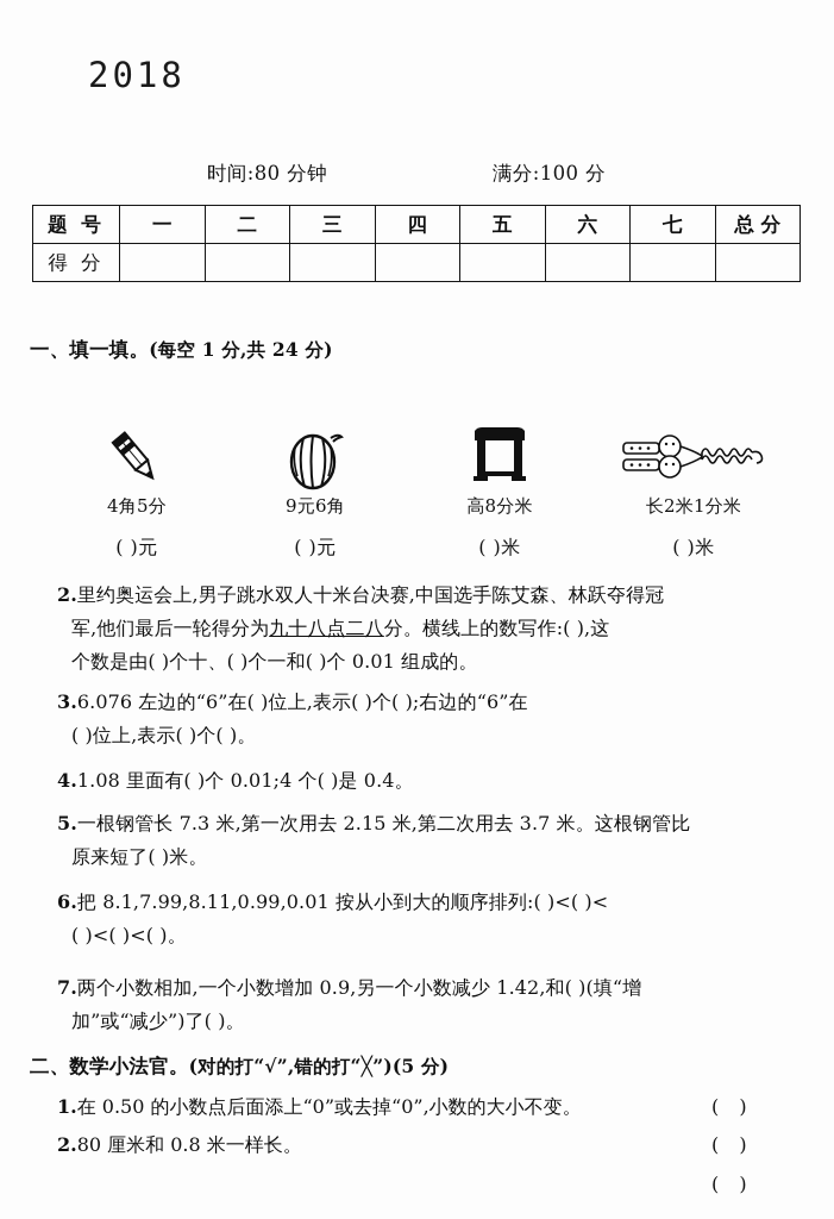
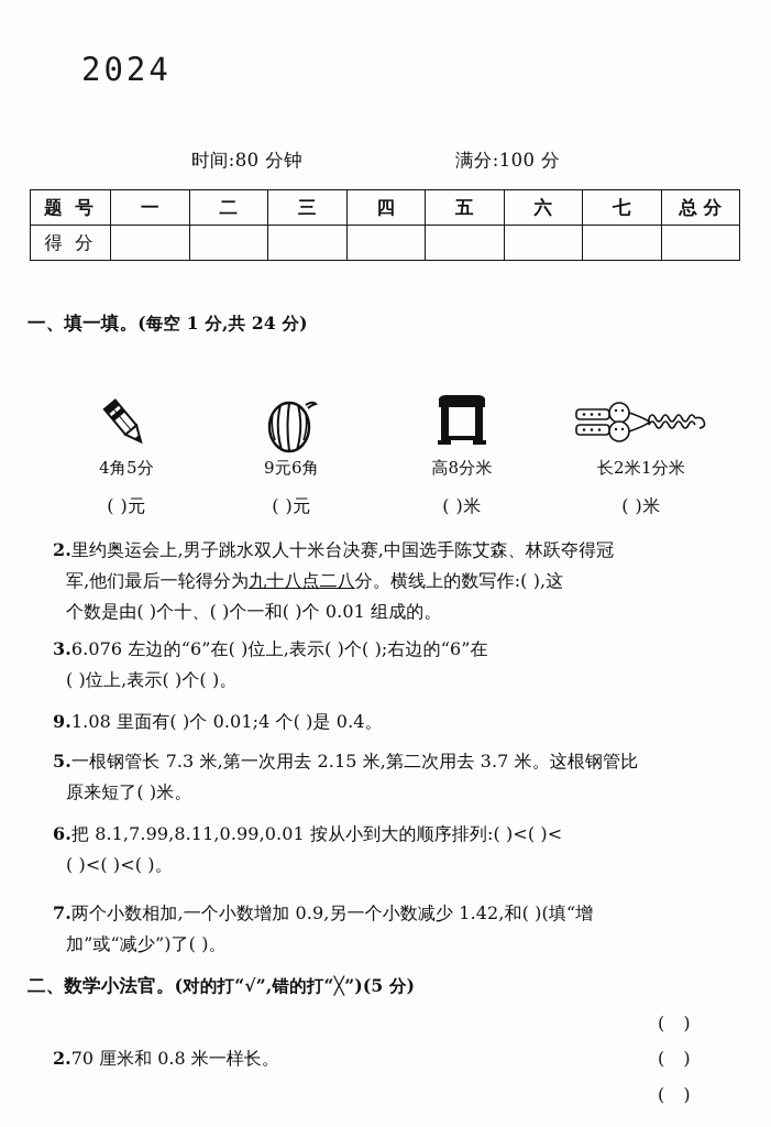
- 2018
+ 2024
  时间:80 分钟
  满分:100 分
  题 号	一	二	三	四	五	六	七	总 分
  得 分
  一、填一填。(每空 1 分,共 24 分)
  4角5分
  ( )元
  9元6角
  ( )元
  高8分米
  ( )米
  长2米1分米
  ( )米
  2.里约奥运会上,男子跳水双人十米台决赛,中国选手陈艾森、林跃夺得冠
  军,他们最后一轮得分为九十八点二八分。横线上的数写作:( ),这
  个数是由( )个十、( )个一和( )个 0.01 组成的。
  3.6.076 左边的“6”在( )位上,表示( )个( );右边的“6”在
  ( )位上,表示( )个( )。
- 4.1.08 里面有( )个 0.01;4 个( )是 0.4。
+ 9.1.08 里面有( )个 0.01;4 个( )是 0.4。
  5.一根钢管长 7.3 米,第一次用去 2.15 米,第二次用去 3.7 米。这根钢管比
  原来短了( )米。
  6.把 8.1,7.99,8.11,0.99,0.01 按从小到大的顺序排列:( )<( )<
  ( )<( )<( )。
  7.两个小数相加,一个小数增加 0.9,另一个小数减少 1.42,和( )(填“增
  加”或“减少”)了( )。
  二、数学小法官。(对的打“√”,错的打“╳”)(5 分)
- 1.在 0.50 的小数点后面添上“0”或去掉“0”,小数的大小不变。
  ( )
- 2.80 厘米和 0.8 米一样长。
+ 2.70 厘米和 0.8 米一样长。
  ( )
  ( )
